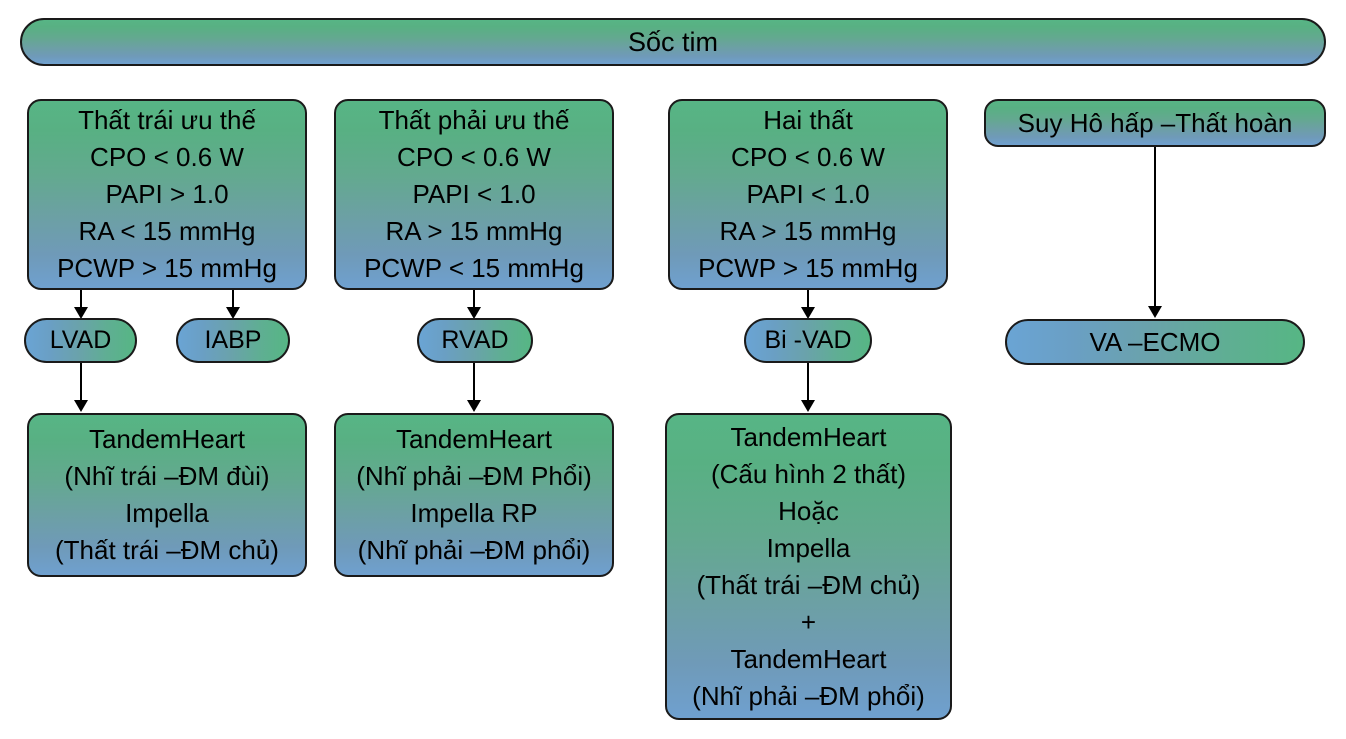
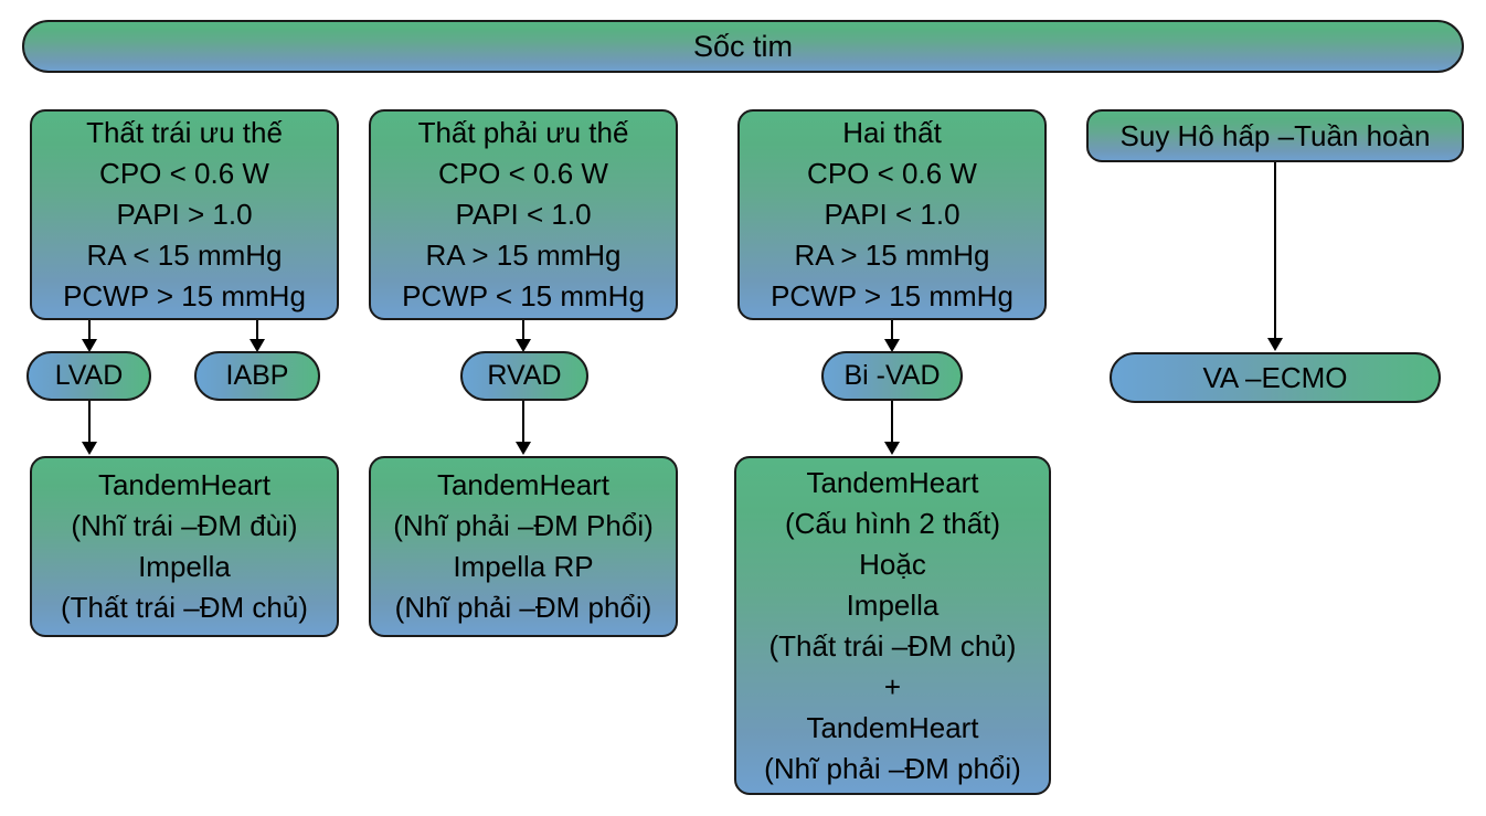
  Sốc tim
  Thất trái ưu thế
  CPO < 0.6 W
  PAPI > 1.0
  RA < 15 mmHg
  PCWP > 15 mmHg
  LVAD
  IABP
  TandemHeart
  (Nhĩ trái –ĐM đùi)
  Impella
  (Thất trái –ĐM chủ)
  Thất phải ưu thế
  CPO < 0.6 W
  PAPI < 1.0
  RA > 15 mmHg
  PCWP < 15 mmHg
  RVAD
  TandemHeart
  (Nhĩ phải –ĐM Phổi)
  Impella RP
  (Nhĩ phải –ĐM phổi)
  Hai thất
  CPO < 0.6 W
  PAPI < 1.0
  RA > 15 mmHg
  PCWP > 15 mmHg
  Bi -VAD
  TandemHeart
  (Cấu hình 2 thất)
  Hoặc
  Impella
  (Thất trái –ĐM chủ)
  +
  TandemHeart
  (Nhĩ phải –ĐM phổi)
- Suy Hô hấp –Thất hoàn
+ Suy Hô hấp –Tuần hoàn
  VA –ECMO
